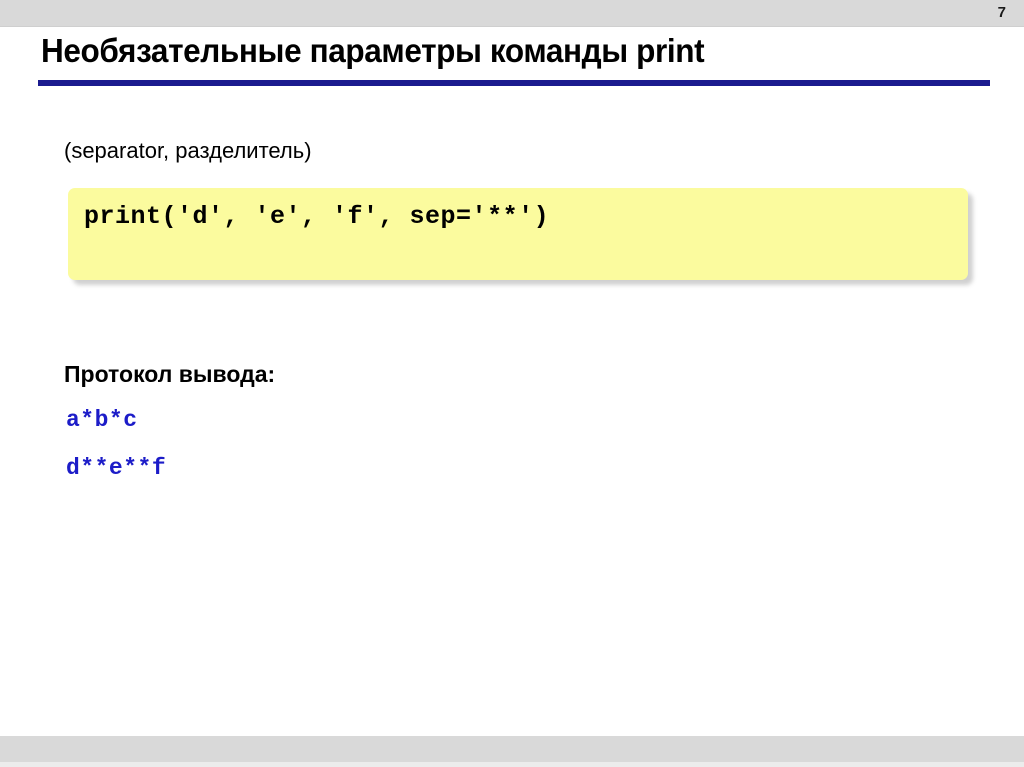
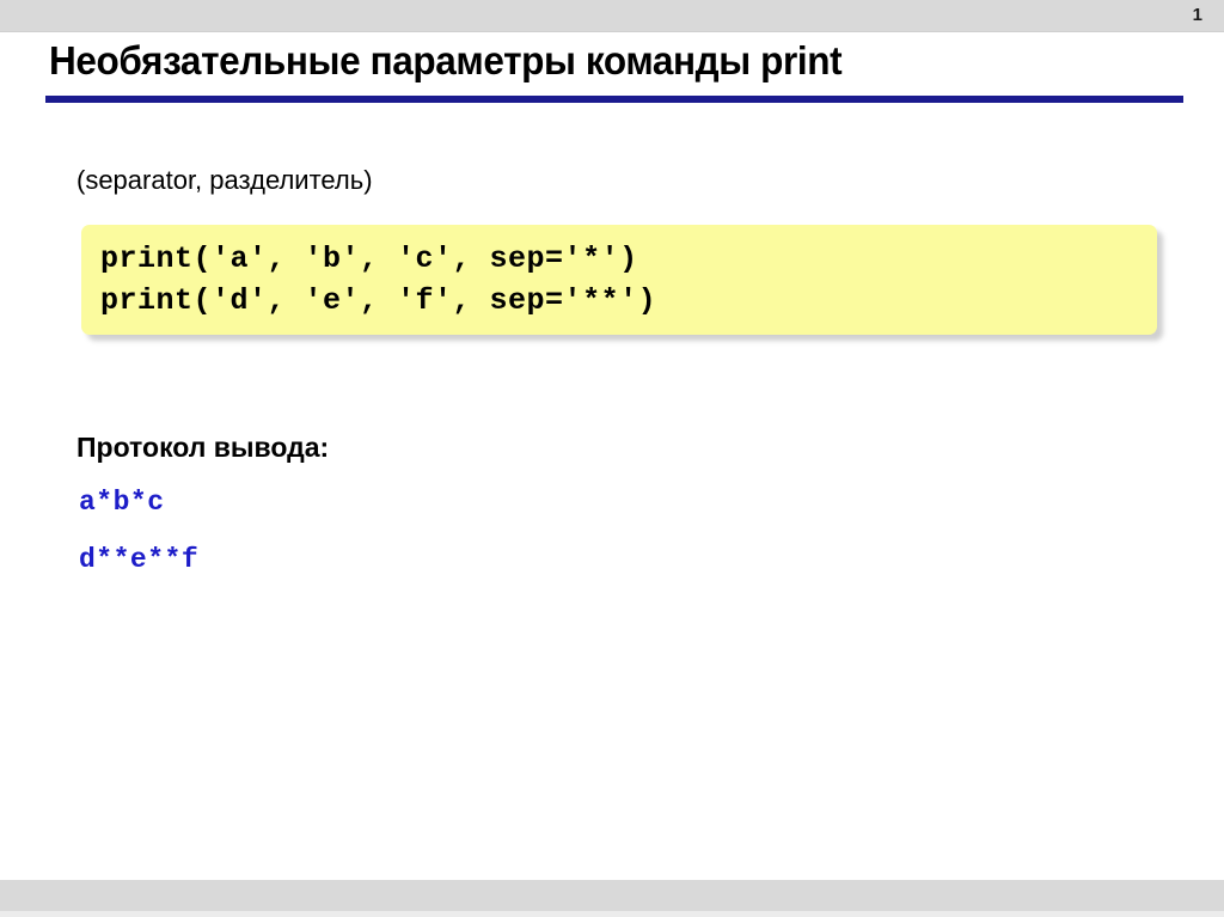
- 7
+ 1
  Необязательные параметры команды print
  (separator, разделитель)
+ print('a', 'b', 'c', sep='*')
  print('d', 'e', 'f', sep='**')
  Протокол вывода:
  a*b*c
  d**e**f
